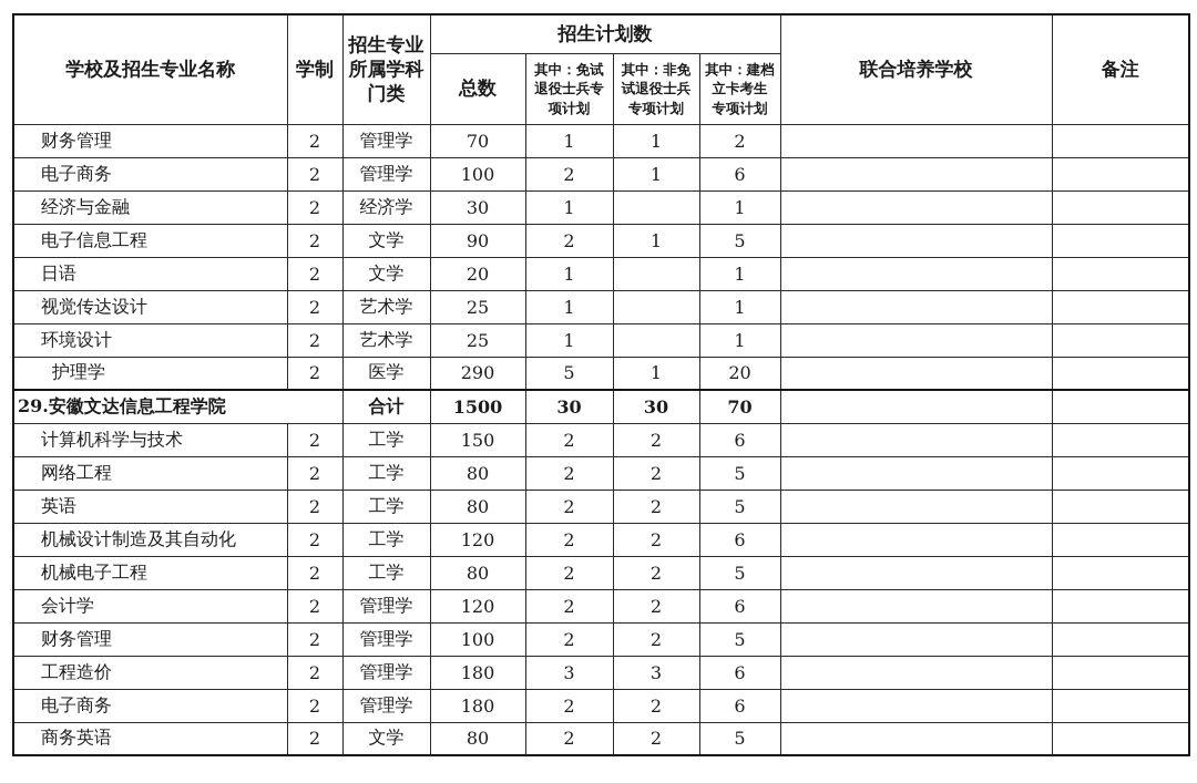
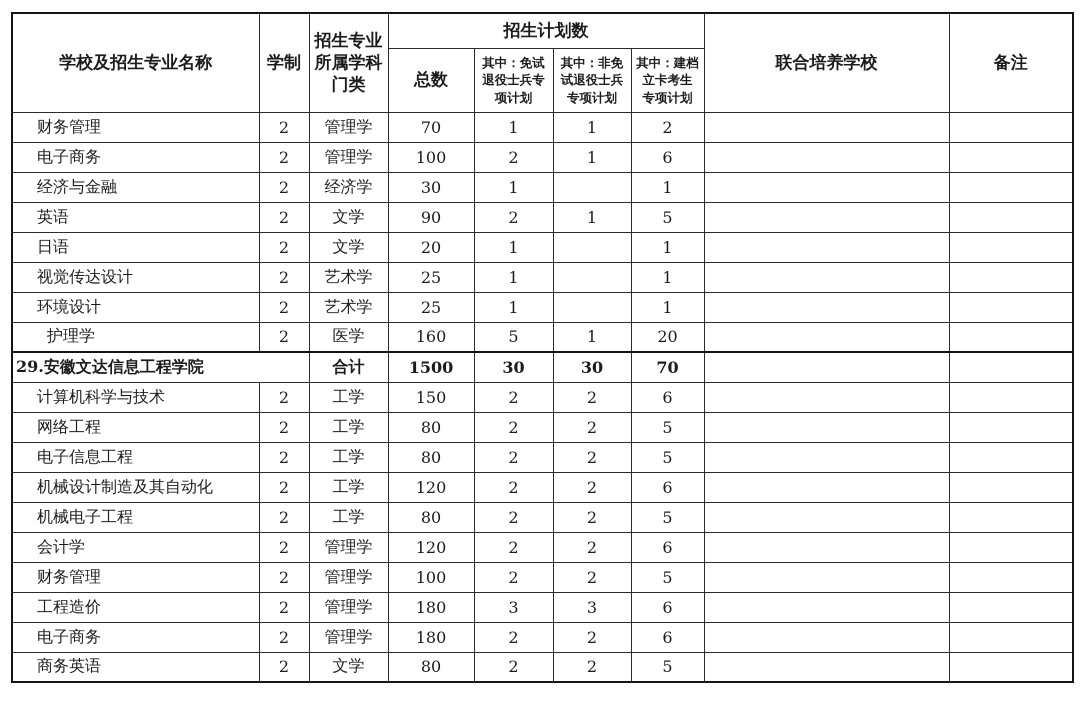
  学校及招生专业名称	学制	招生专业 所属学科 门类	招生计划数	联合培养学校	备注
  总数	其中：免试 退役士兵专 项计划	其中：非免 试退役士兵 专项计划	其中：建档 立卡考生 专项计划
  财务管理	2	管理学	70	1	1	2
  电子商务	2	管理学	100	2	1	6
  经济与金融	2	经济学	30	1		1
- 电子信息工程	2	文学	90	2	1	5
+ 英语	2	文学	90	2	1	5
  日语	2	文学	20	1		1
  视觉传达设计	2	艺术学	25	1		1
  环境设计	2	艺术学	25	1		1
- 护理学	2	医学	290	5	1	20
+ 护理学	2	医学	160	5	1	20
  29.安徽文达信息工程学院	合计	1500	30	30	70
  计算机科学与技术	2	工学	150	2	2	6
  网络工程	2	工学	80	2	2	5
- 英语	2	工学	80	2	2	5
+ 电子信息工程	2	工学	80	2	2	5
  机械设计制造及其自动化	2	工学	120	2	2	6
  机械电子工程	2	工学	80	2	2	5
  会计学	2	管理学	120	2	2	6
  财务管理	2	管理学	100	2	2	5
  工程造价	2	管理学	180	3	3	6
  电子商务	2	管理学	180	2	2	6
  商务英语	2	文学	80	2	2	5
